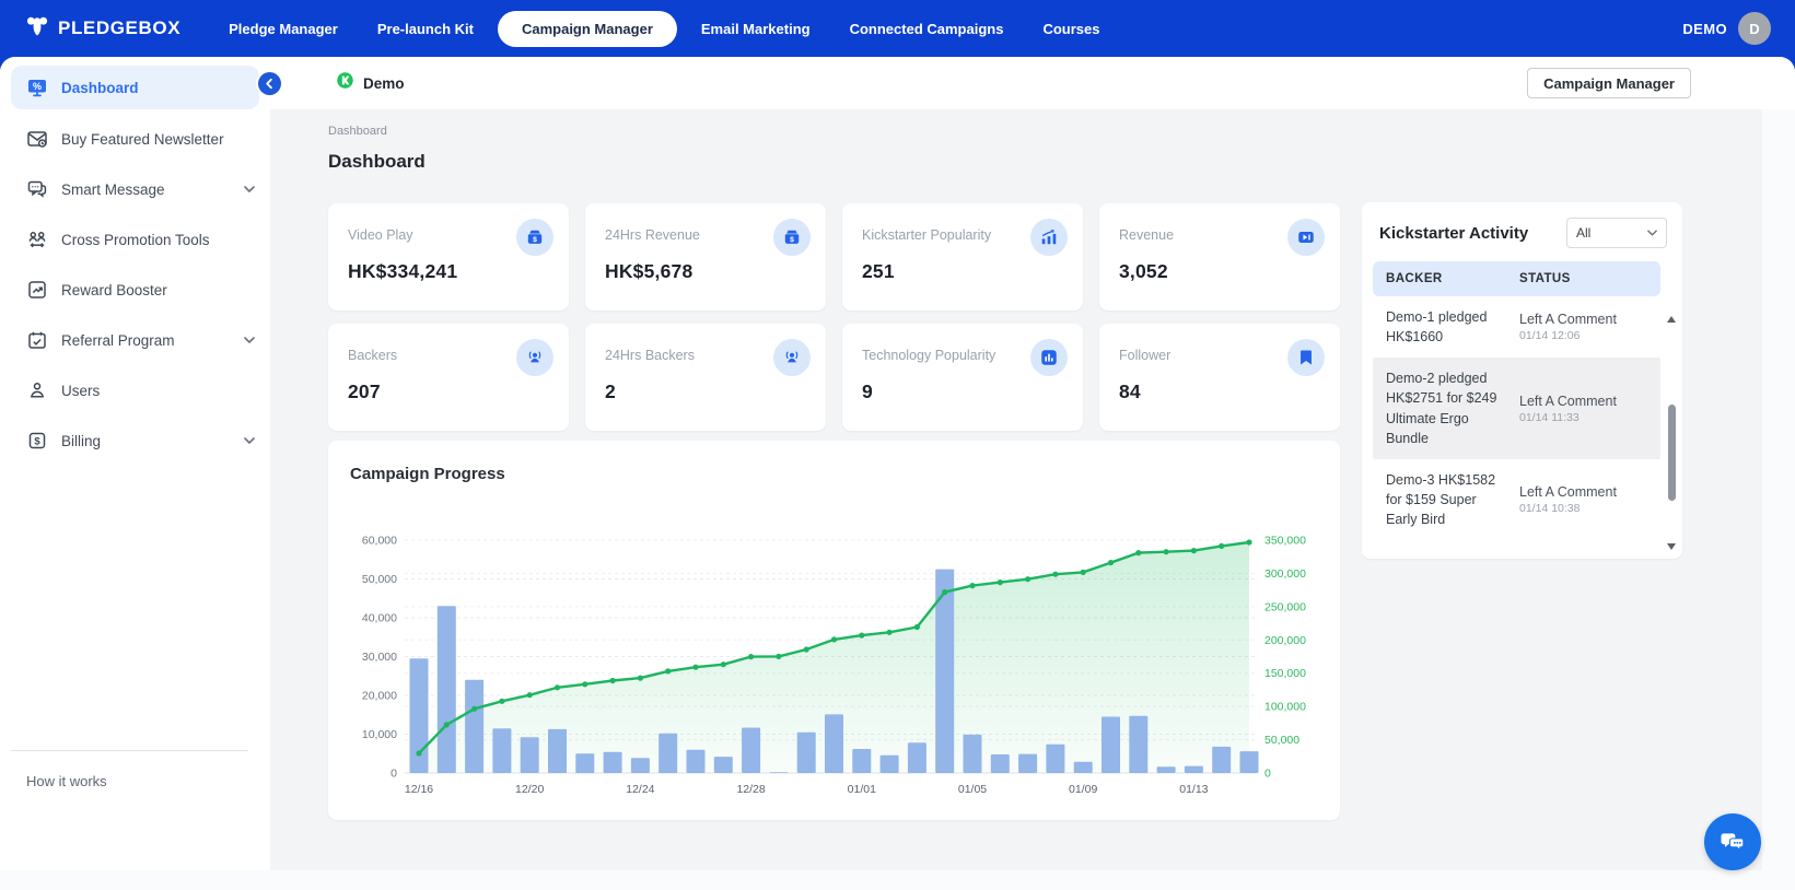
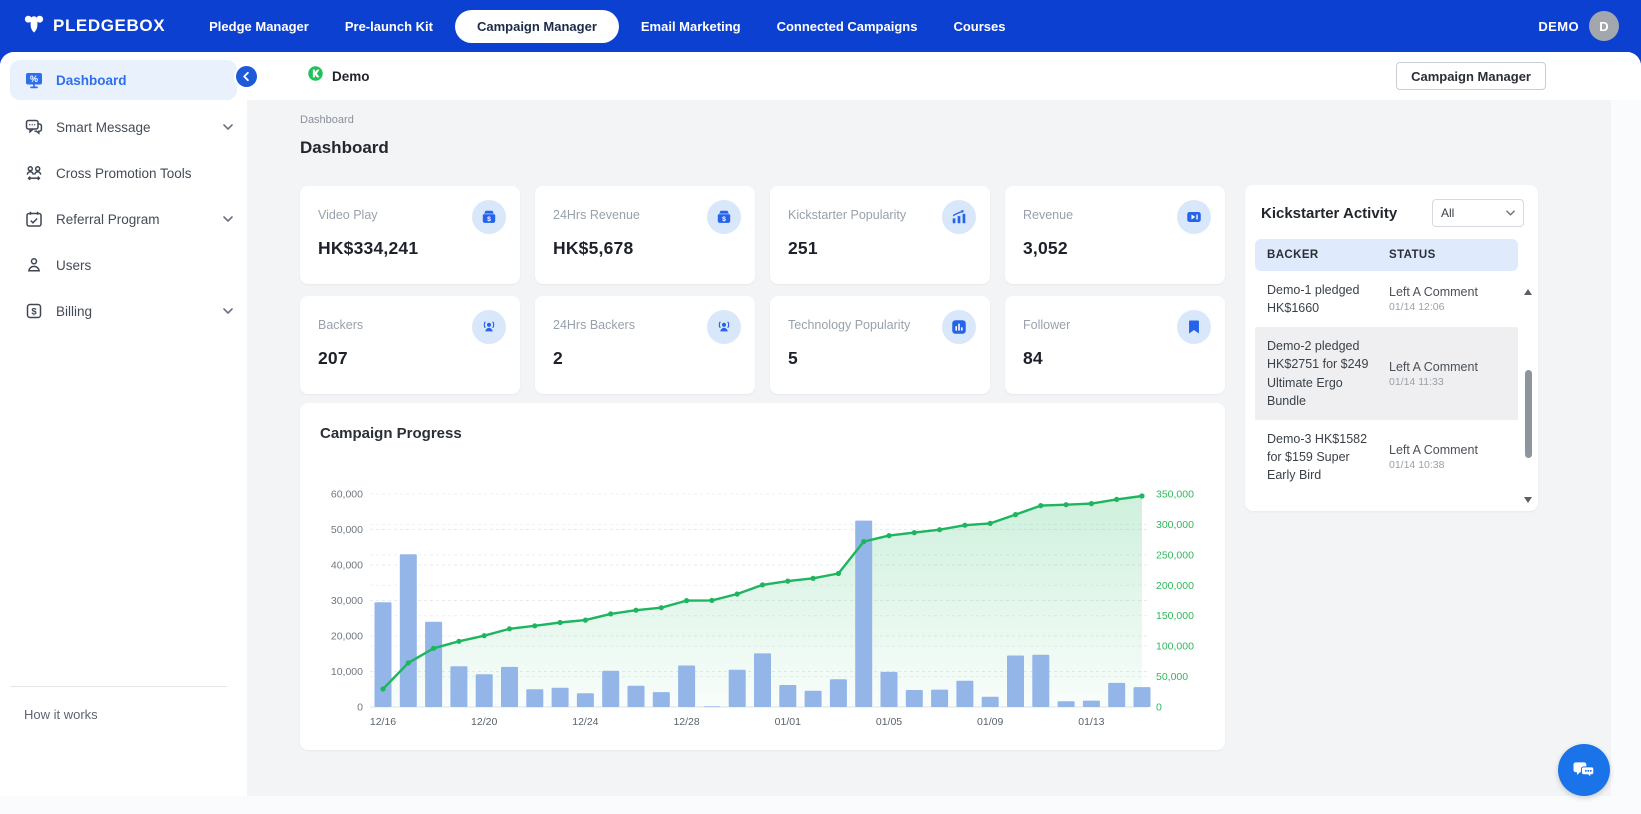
  PLEDGEBOX
  Pledge Manager
  Pre-launch Kit
  Campaign Manager
  Email Marketing
  Connected Campaigns
  Courses
  DEMO
  D
  %
  Dashboard
- Buy Featured Newsletter
  Smart Message
  Cross Promotion Tools
- Reward Booster
  Referral Program
  Users
  $
  Billing
  How it works
  Demo
  Campaign Manager
  Dashboard
  Dashboard
  Video Play
  HK$334,241
  24Hrs Revenue
  HK$5,678
  Kickstarter Popularity
  251
  Revenue
  3,052
  Backers
  207
  24Hrs Backers
  2
  Technology Popularity
- 9
+ 5
  Follower
  84
  Campaign Progress
  0
  10,000
  20,000
  30,000
  40,000
  50,000
  60,000
  0
  50,000
  100,000
  150,000
  200,000
  250,000
  300,000
  350,000
  12/16
  12/20
  12/24
  12/28
  01/01
  01/05
  01/09
  01/13
  Kickstarter Activity
  All
  BACKER
  STATUS
  Demo-1 pledged HK$1660
  Left A Comment
  01/14 12:06
  Demo-2 pledged HK$2751 for $249 Ultimate Ergo Bundle
  Left A Comment
  01/14 11:33
  Demo-3 HK$1582 for $159 Super Early Bird
  Left A Comment
  01/14 10:38
